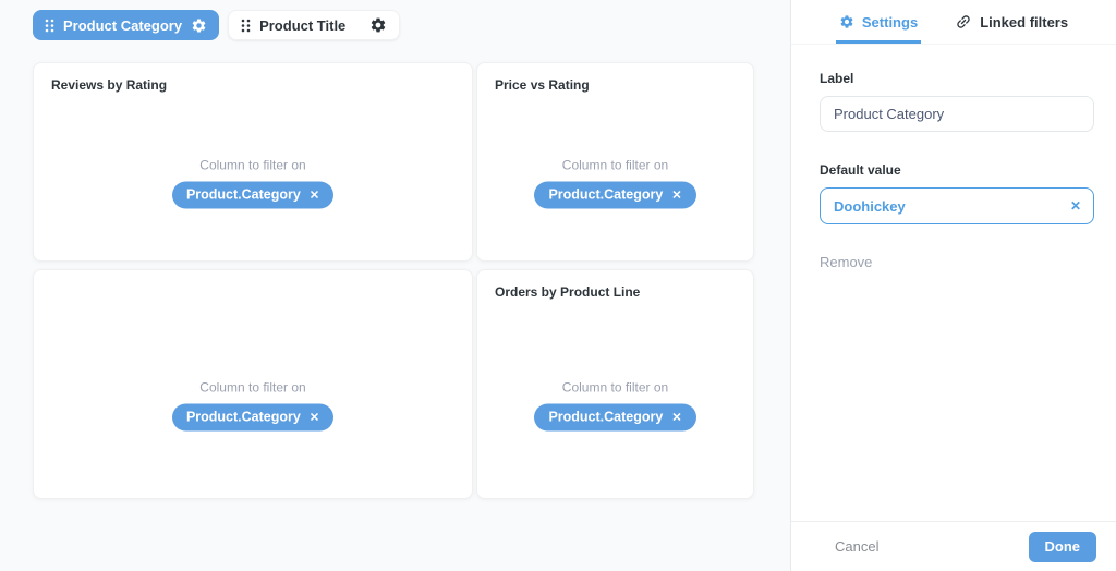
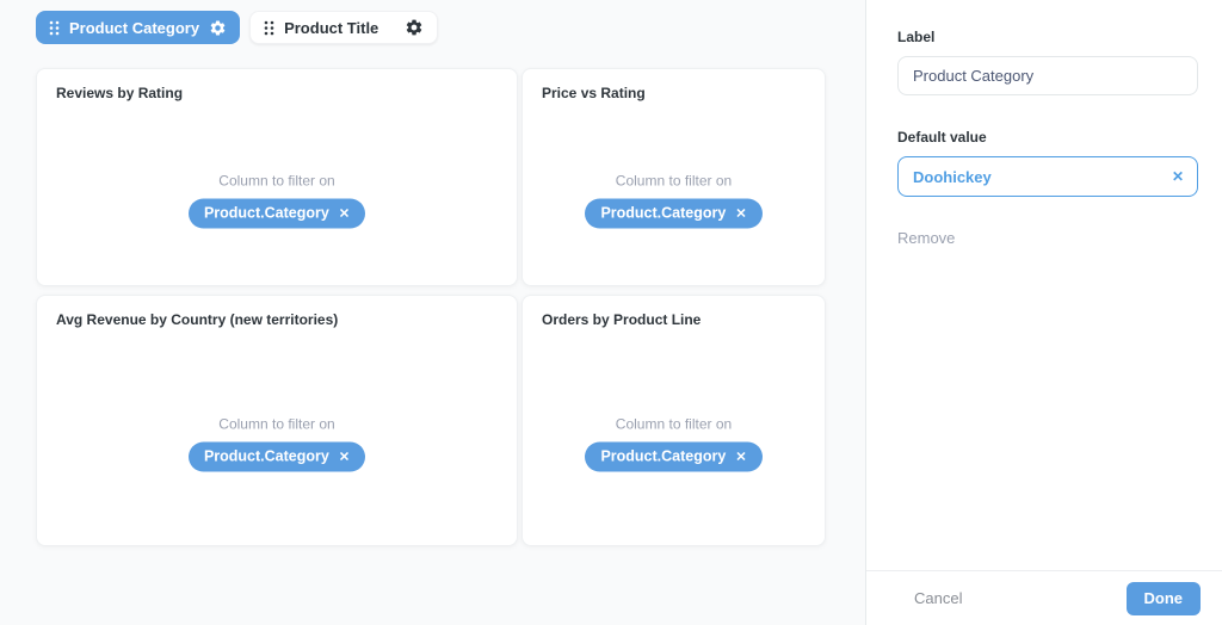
  Product Category
  Product Title
  Reviews by Rating
  Column to filter on
  Product.Category
  ✕
  Price vs Rating
  Column to filter on
  Product.Category
  ✕
+ Avg Revenue by Country (new territories)
  Column to filter on
  Product.Category
  ✕
  Orders by Product Line
  Column to filter on
  Product.Category
  ✕
- Settings
- Linked filters
  Label
  Product Category
  Default value
  Doohickey
  ✕
  Remove
  Cancel
  Done
